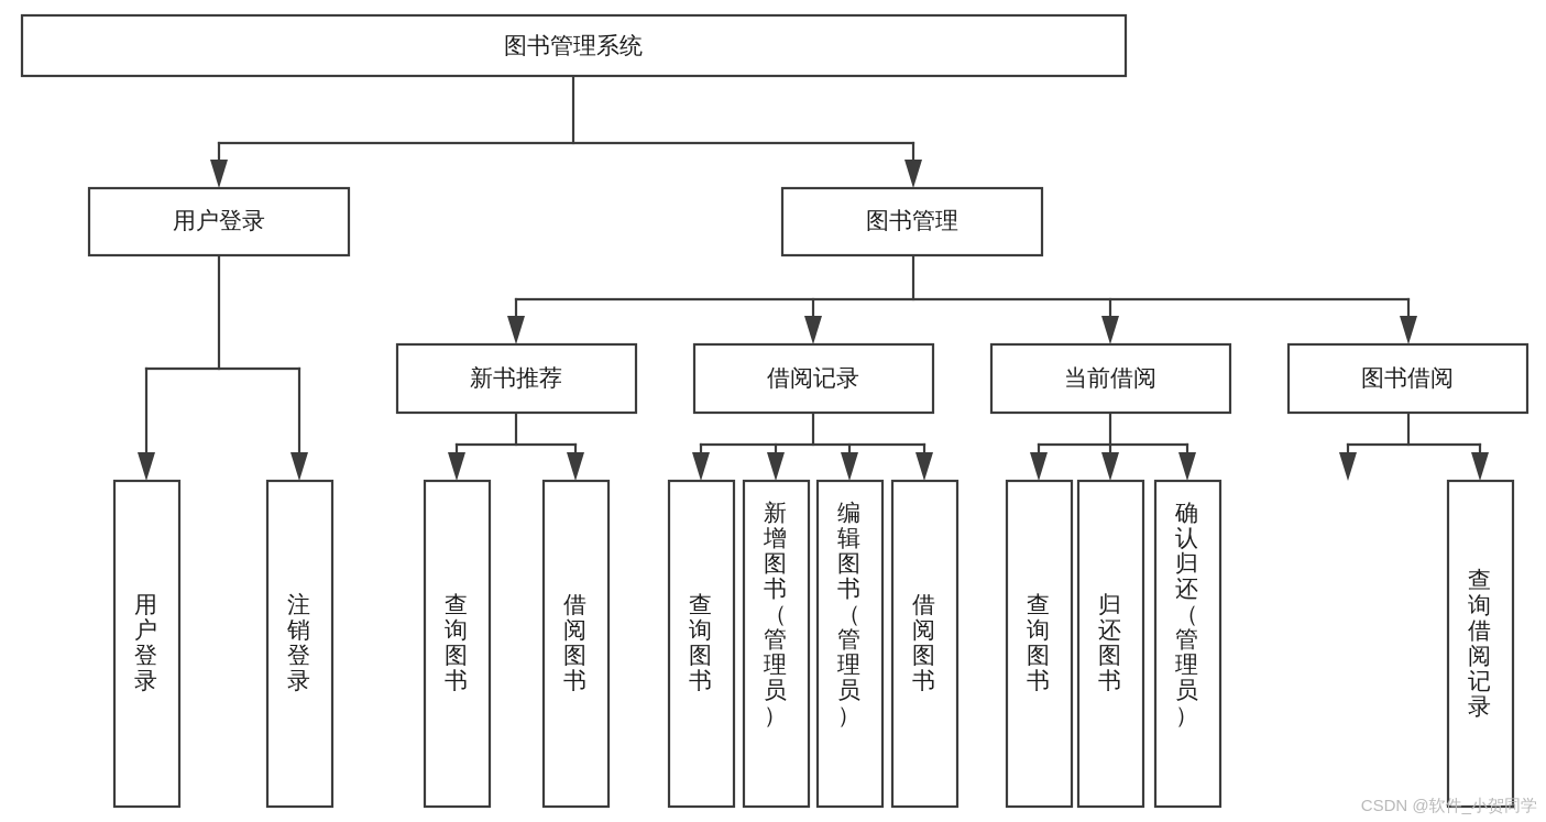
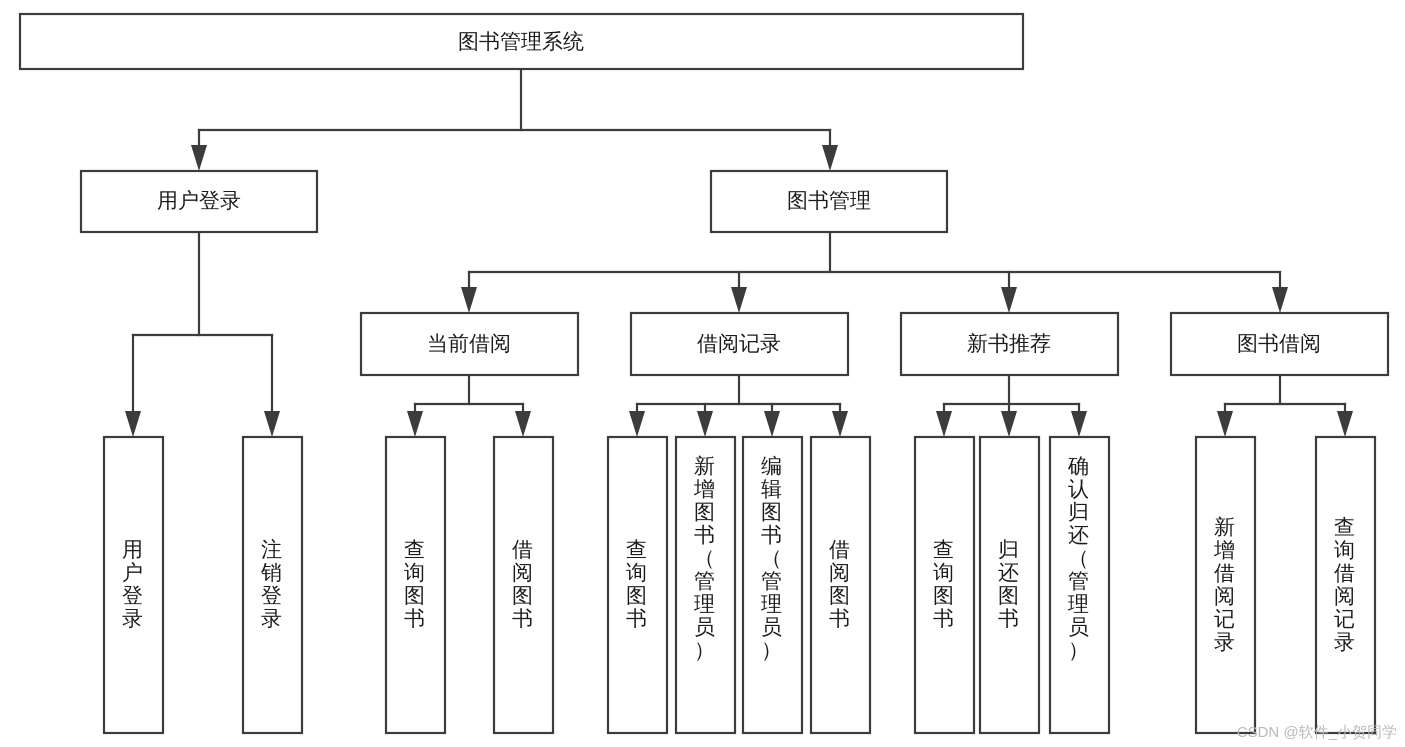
  图书管理系统
  用户登录
  图书管理
- 新书推荐
+ 当前借阅
  借阅记录
- 当前借阅
+ 新书推荐
  图书借阅
  用户登录
  注销登录
  查询图书
  借阅图书
  查询图书
  新增图书（管理员）
  编辑图书（管理员）
  借阅图书
  查询图书
  归还图书
  确认归还（管理员）
+ 新增借阅记录
  查询借阅记录
  CSDN @软件_小贺同学
